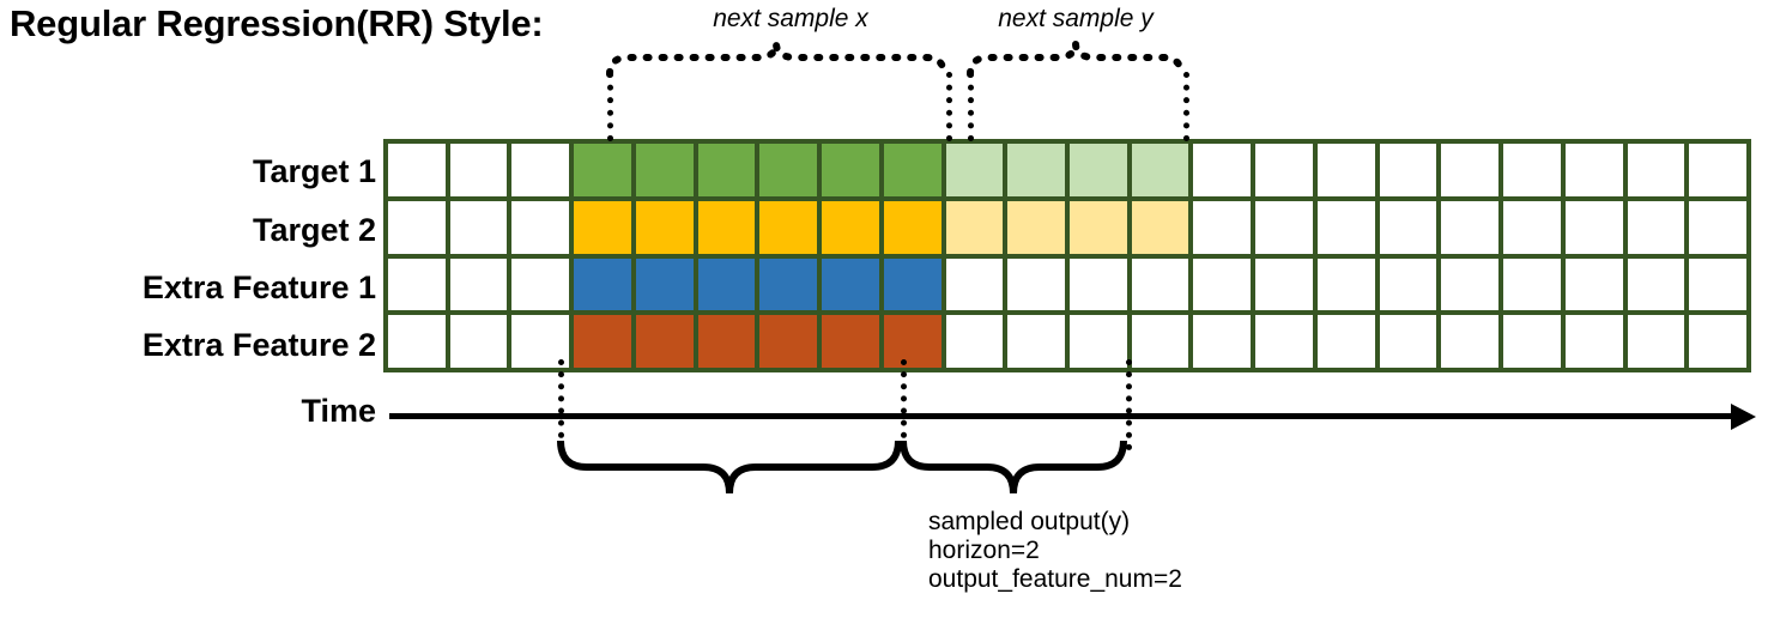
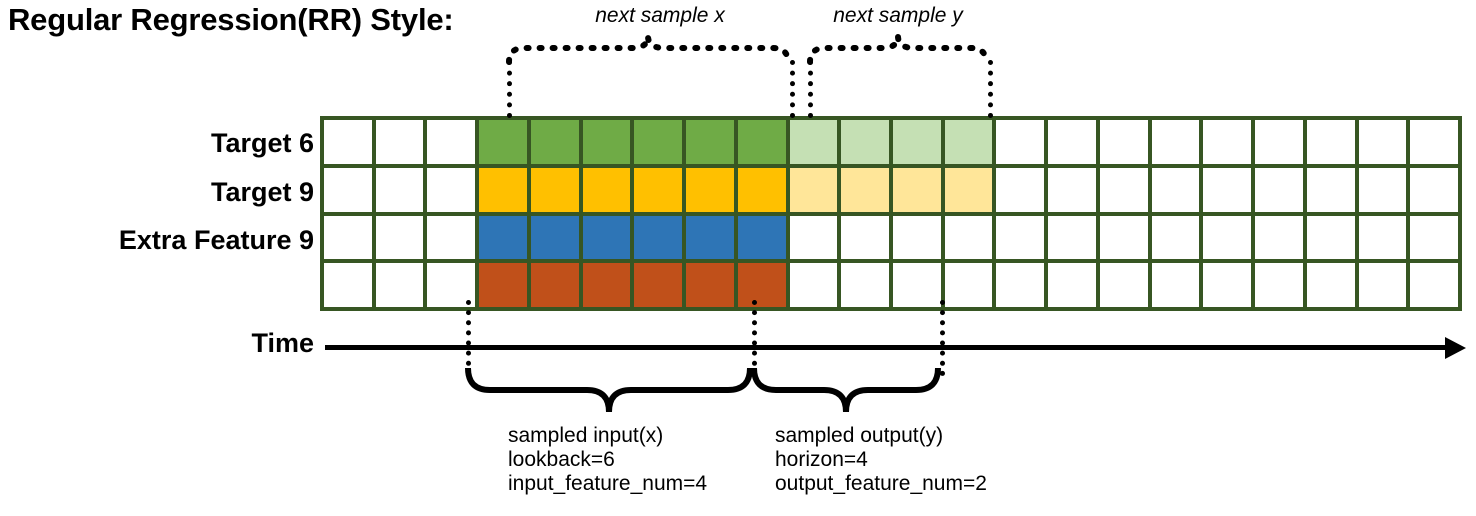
  Regular Regression(RR) Style:
  next sample x
  next sample y
- Target 1
+ Target 6
- Target 2
+ Target 9
- Extra Feature 1
+ Extra Feature 9
- Extra Feature 2
  Time
+ sampled input(x)
+ lookback=6
+ input_feature_num=4
  sampled output(y)
- horizon=2
+ horizon=4
  output_feature_num=2
